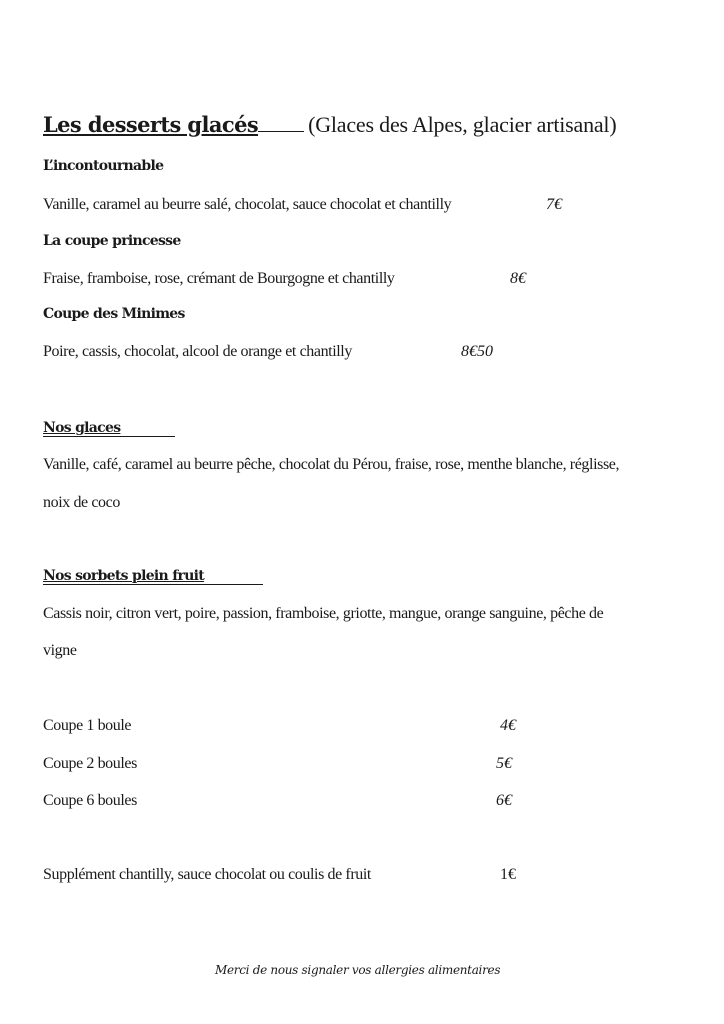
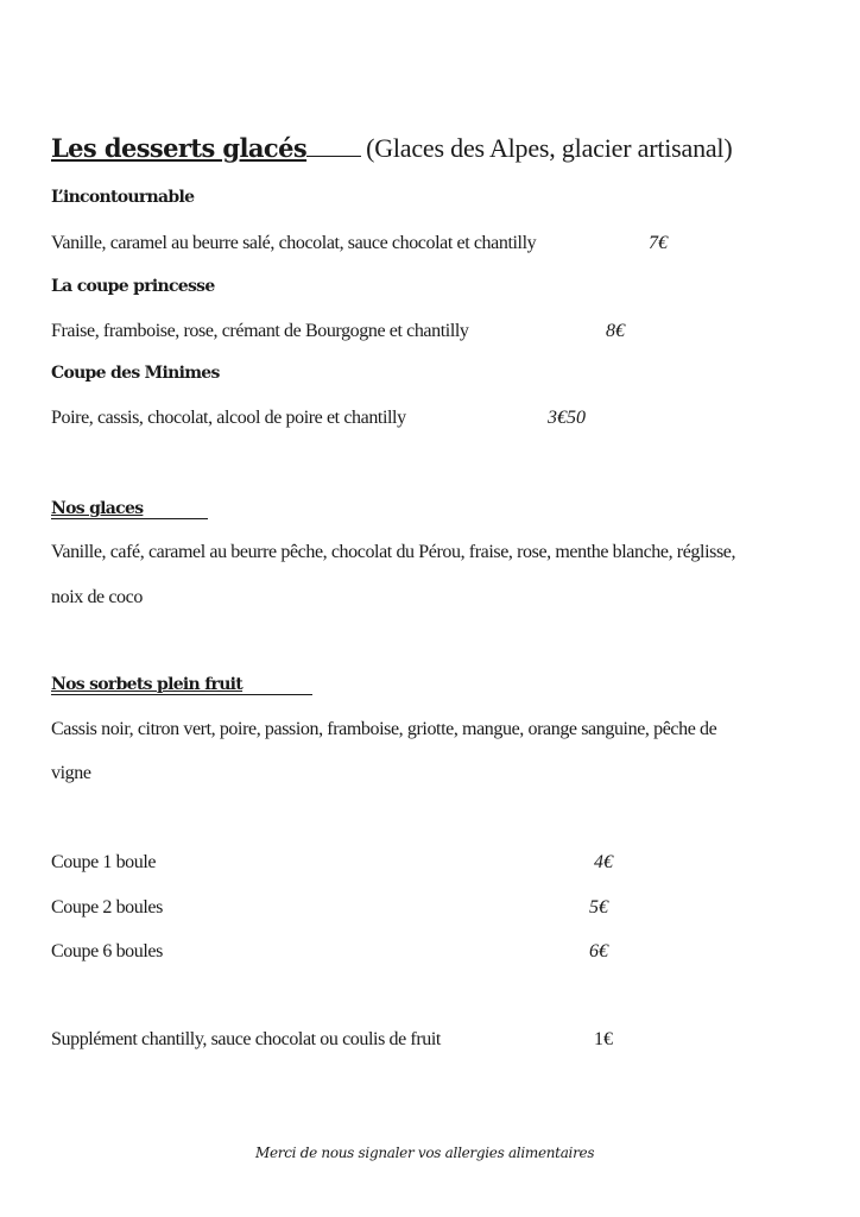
  Les desserts glacés (Glaces des Alpes, glacier artisanal)
  L’incontournable
  Vanille, caramel au beurre salé, chocolat, sauce chocolat et chantilly
  7€
  La coupe princesse
  Fraise, framboise, rose, crémant de Bourgogne et chantilly
  8€
  Coupe des Minimes
- Poire, cassis, chocolat, alcool de orange et chantilly
+ Poire, cassis, chocolat, alcool de poire et chantilly
- 8€50
+ 3€50
  Nos glaces
  Vanille, café, caramel au beurre pêche, chocolat du Pérou, fraise, rose, menthe blanche, réglisse,
  noix de coco
  Nos sorbets plein fruit
  Cassis noir, citron vert, poire, passion, framboise, griotte, mangue, orange sanguine, pêche de
  vigne
  Coupe 1 boule
  4€
  Coupe 2 boules
  5€
  Coupe 6 boules
  6€
  Supplément chantilly, sauce chocolat ou coulis de fruit
  1€
  Merci de nous signaler vos allergies alimentaires
